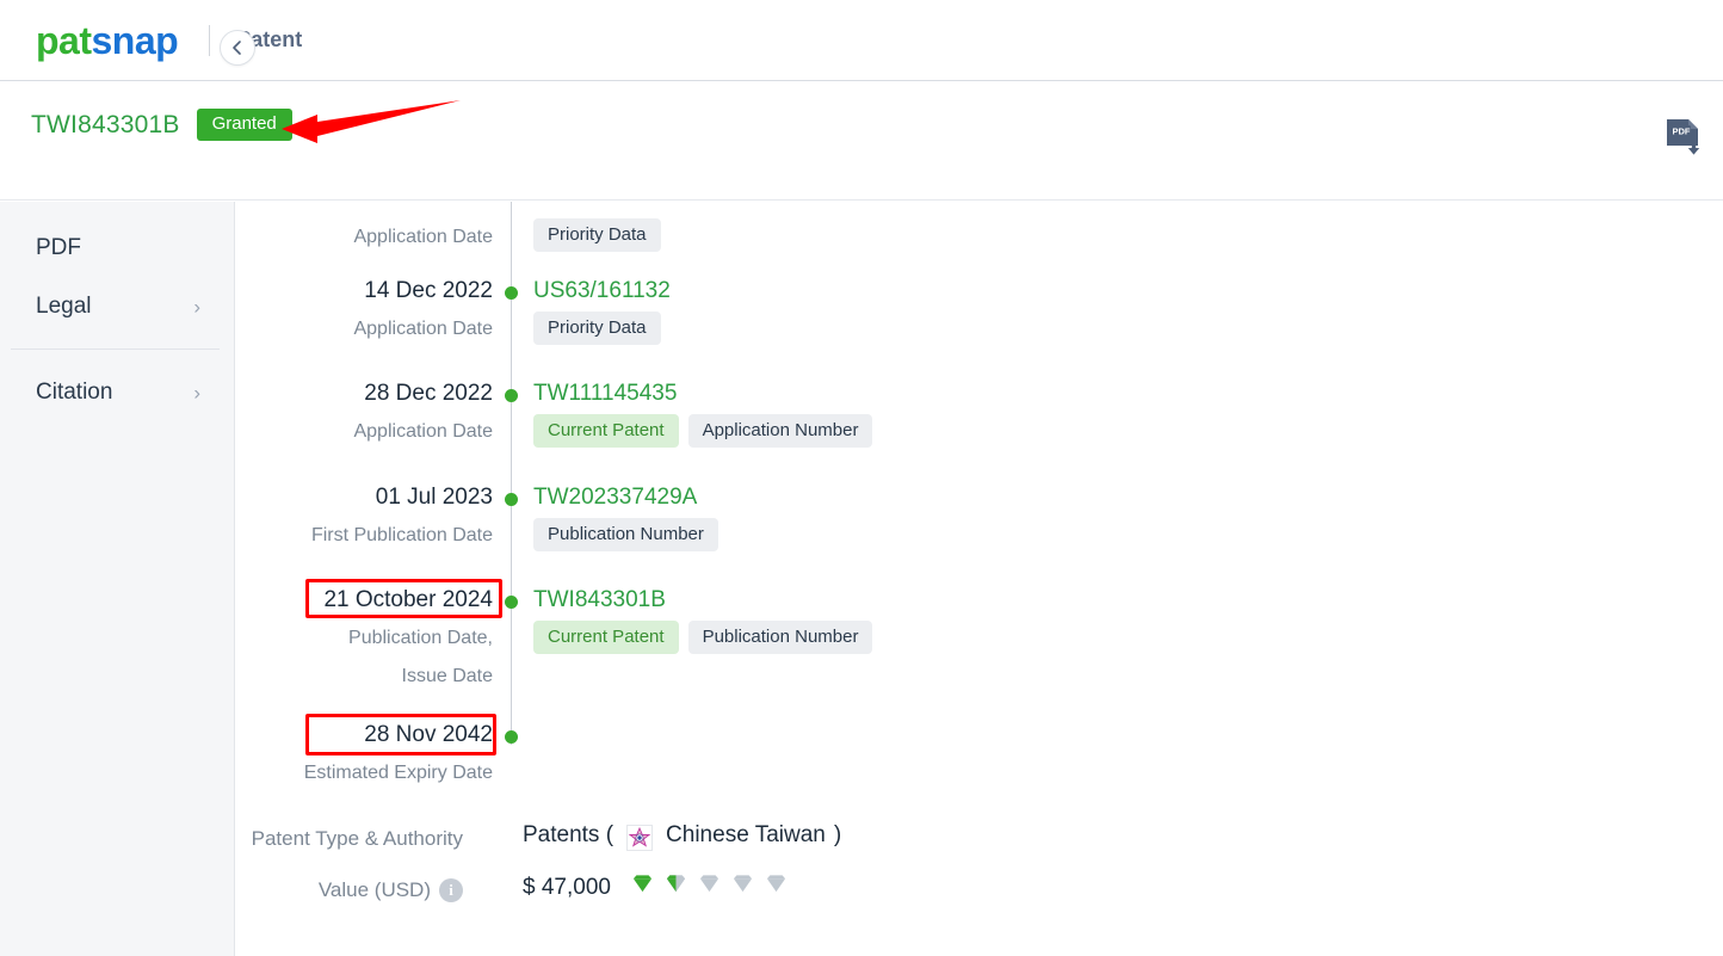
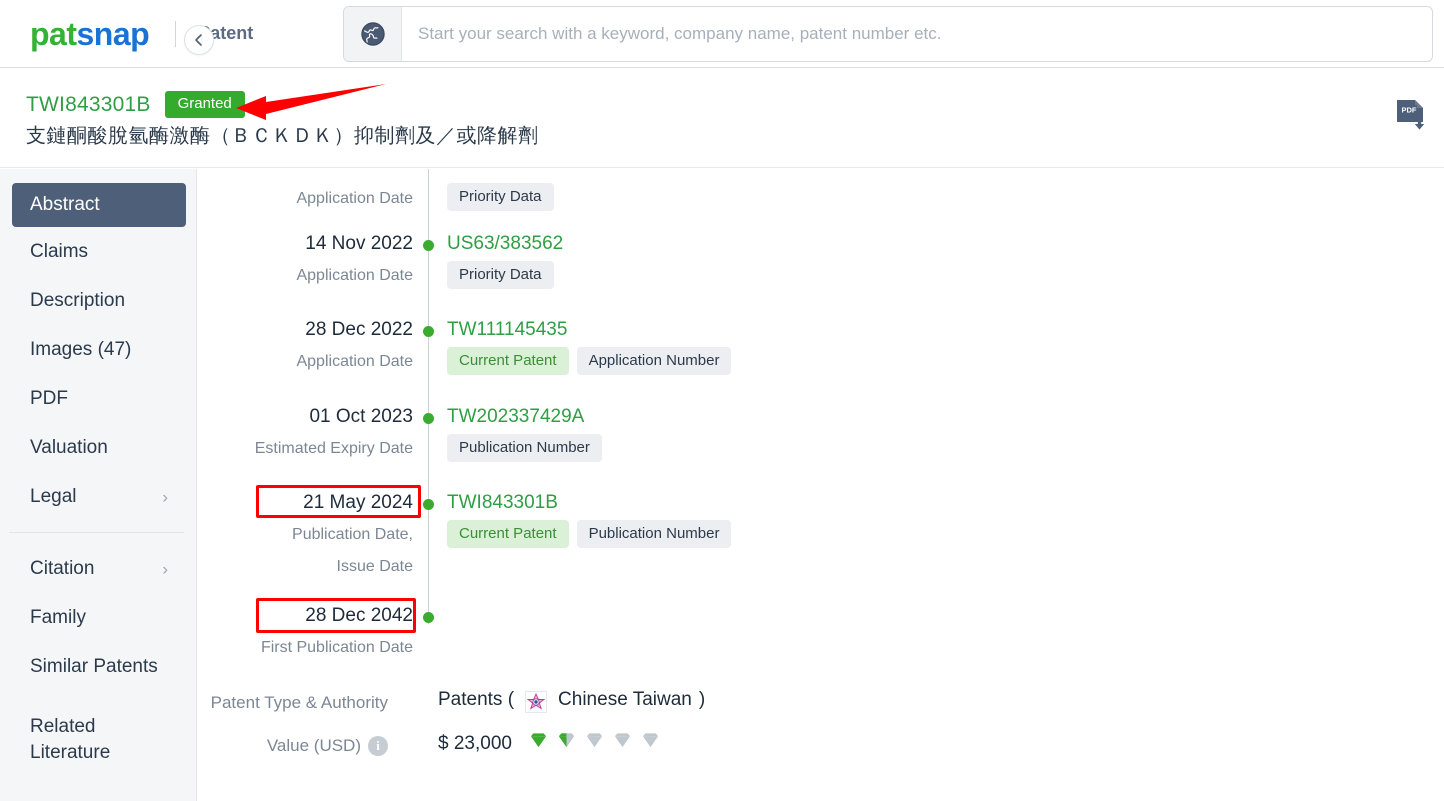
  patsnap
  atent
+ Start your search with a keyword, company name, patent number etc.
  TWI843301B
  Granted
+ 支鏈酮酸脫氫酶激酶（ＢＣＫＤＫ）抑制劑及／或降解劑
  PDF
+ Abstract
+ Claims
+ Description
+ Images (47)
  PDF
+ Valuation
  Legal
  ›
  Citation
  ›
+ Family
+ Similar Patents
+ Related
+ Literature
  Application Date
  Priority Data
- 14 Dec 2022
+ 14 Nov 2022
- US63/161132
+ US63/383562
  Application Date
  Priority Data
  28 Dec 2022
  TW111145435
  Application Date
  Current Patent
  Application Number
- 01 Jul 2023
+ 01 Oct 2023
  TW202337429A
- First Publication Date
+ Estimated Expiry Date
  Publication Number
- 21 October 2024
+ 21 May 2024
  TWI843301B
  Publication Date,
  Issue Date
  Current Patent
  Publication Number
- 28 Nov 2042
+ 28 Dec 2042
- Estimated Expiry Date
+ First Publication Date
  Patent Type & Authority
  Patents (
  Chinese Taiwan
  )
  Value (USD)
  i
- $ 47,000
+ $ 23,000
